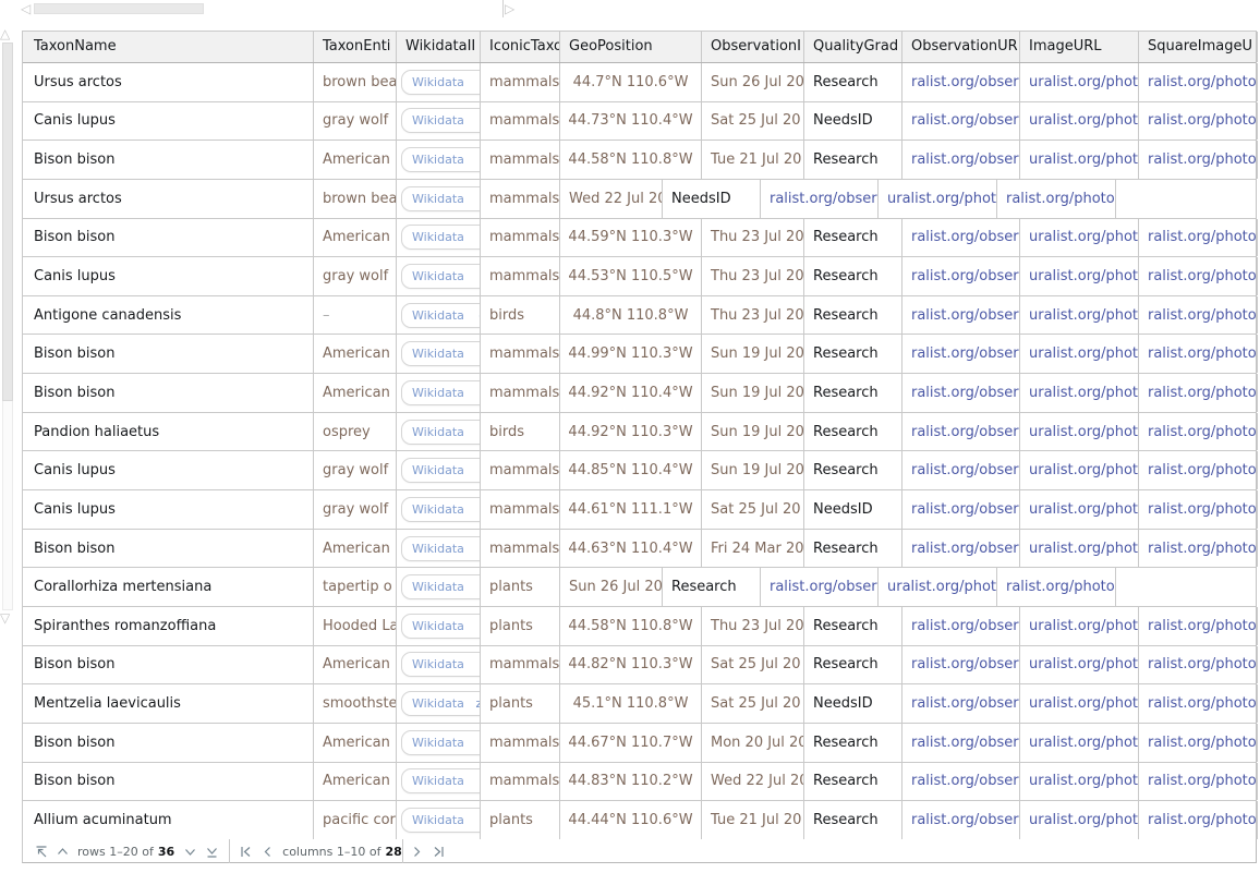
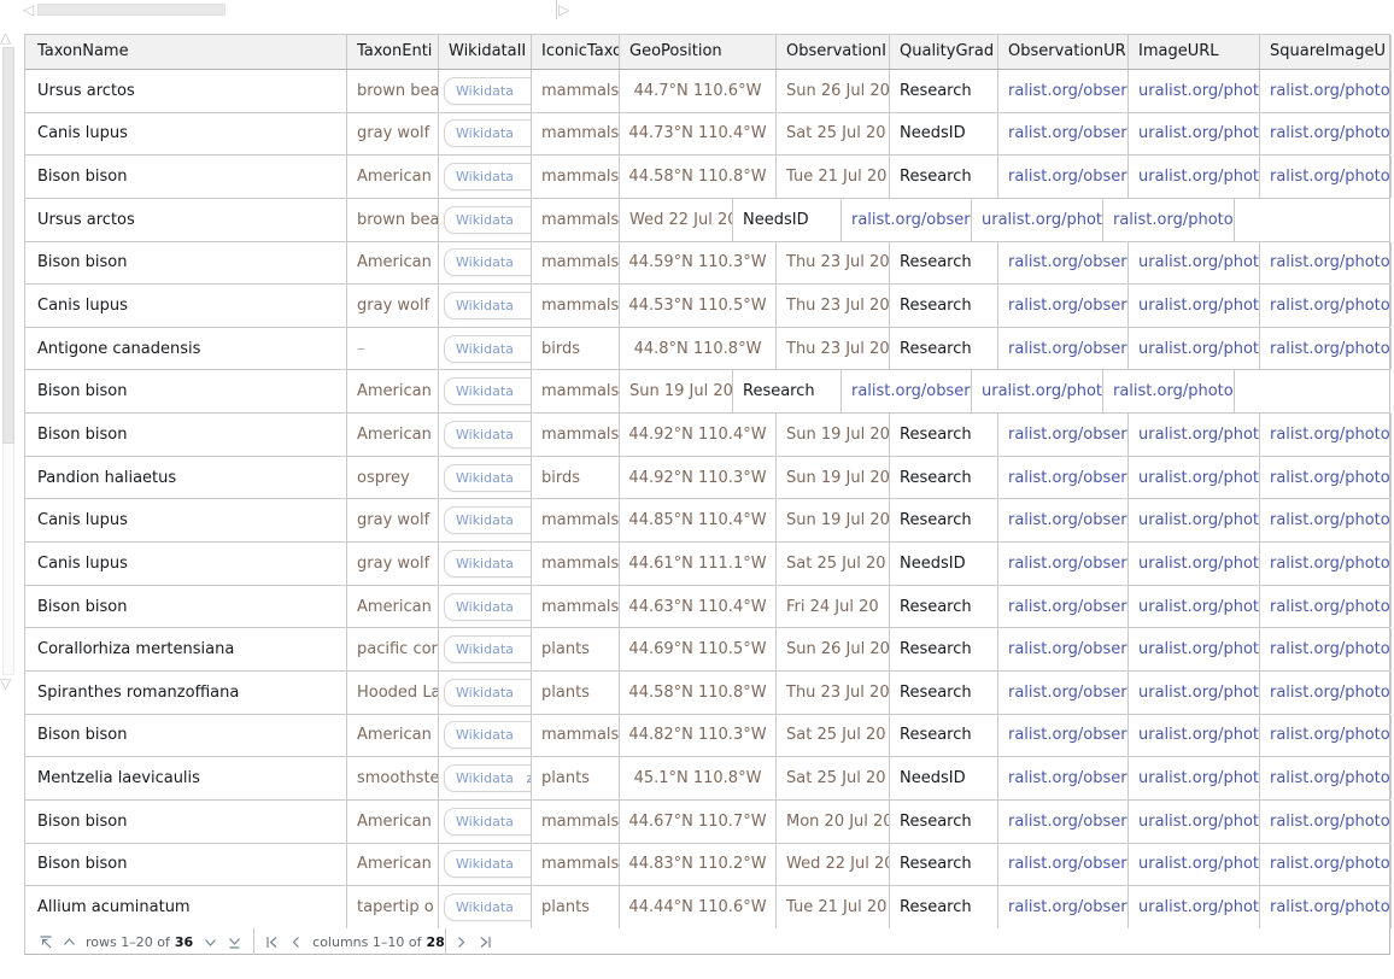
  ◁
  ▷
  △
  ▽
  TaxonName
  TaxonEnti
  WikidataII
  IconicTaxo
  GeoPosition
  ObservationI
  QualityGrad
  ObservationUR
  ImageURL
  SquareImageU
  Ursus arctos
  brown bea
  Wikidata
  mammals
  44.7°N 110.6°W
  Sun 26 Jul 20
  Research
  ralist.org/obser
  uralist.org/phot
  ralist.org/photo
  Canis lupus
  gray wolf
  Wikidata
  mammals
  44.73°N 110.4°W
  Sat 25 Jul 20
  NeedsID
  ralist.org/obser
  uralist.org/phot
  ralist.org/photo
  Bison bison
  American
  Wikidata
  mammals
  44.58°N 110.8°W
  Tue 21 Jul 20
  Research
  ralist.org/obser
  uralist.org/phot
  ralist.org/photo
  Ursus arctos
  brown bea
  Wikidata
  mammals
  Wed 22 Jul 20
  NeedsID
  ralist.org/obser
  uralist.org/phot
  ralist.org/photo
  Bison bison
  American
  Wikidata
  mammals
  44.59°N 110.3°W
  Thu 23 Jul 20
  Research
  ralist.org/obser
  uralist.org/phot
  ralist.org/photo
  Canis lupus
  gray wolf
  Wikidata
  mammals
  44.53°N 110.5°W
  Thu 23 Jul 20
  Research
  ralist.org/obser
  uralist.org/phot
  ralist.org/photo
  Antigone canadensis
  –
  Wikidata
  birds
  44.8°N 110.8°W
  Thu 23 Jul 20
  Research
  ralist.org/obser
  uralist.org/phot
  ralist.org/photo
  Bison bison
  American
  Wikidata
  mammals
- 44.99°N 110.3°W
  Sun 19 Jul 20
  Research
  ralist.org/obser
  uralist.org/phot
  ralist.org/photo
  Bison bison
  American
  Wikidata
  mammals
  44.92°N 110.4°W
  Sun 19 Jul 20
  Research
  ralist.org/obser
  uralist.org/phot
  ralist.org/photo
  Pandion haliaetus
  osprey
  Wikidata
  birds
  44.92°N 110.3°W
  Sun 19 Jul 20
  Research
  ralist.org/obser
  uralist.org/phot
  ralist.org/photo
  Canis lupus
  gray wolf
  Wikidata
  mammals
  44.85°N 110.4°W
  Sun 19 Jul 20
  Research
  ralist.org/obser
  uralist.org/phot
  ralist.org/photo
  Canis lupus
  gray wolf
  Wikidata
  mammals
  44.61°N 111.1°W
  Sat 25 Jul 20
  NeedsID
  ralist.org/obser
  uralist.org/phot
  ralist.org/photo
  Bison bison
  American
  Wikidata
  mammals
  44.63°N 110.4°W
- Fri 24 Mar 20
+ Fri 24 Jul 20
  Research
  ralist.org/obser
  uralist.org/phot
  ralist.org/photo
  Corallorhiza mertensiana
- tapertip o
+ pacific cor
  Wikidata
  plants
+ 44.69°N 110.5°W
  Sun 26 Jul 20
  Research
  ralist.org/obser
  uralist.org/phot
  ralist.org/photo
  Spiranthes romanzoffiana
  Hooded La
  Wikidata
  plants
  44.58°N 110.8°W
  Thu 23 Jul 20
  Research
  ralist.org/obser
  uralist.org/phot
  ralist.org/photo
  Bison bison
  American
  Wikidata
  mammals
  44.82°N 110.3°W
  Sat 25 Jul 20
  Research
  ralist.org/obser
  uralist.org/phot
  ralist.org/photo
  Mentzelia laevicaulis
  smoothste
  Wikidata
  plants
  45.1°N 110.8°W
  Sat 25 Jul 20
  NeedsID
  ralist.org/obser
  uralist.org/phot
  ralist.org/photo
  Bison bison
  American
  Wikidata
  mammals
  44.67°N 110.7°W
  Mon 20 Jul 20
  Research
  ralist.org/obser
  uralist.org/phot
  ralist.org/photo
  Bison bison
  American
  Wikidata
  mammals
  44.83°N 110.2°W
  Wed 22 Jul 20
  Research
  ralist.org/obser
  uralist.org/phot
  ralist.org/photo
  Allium acuminatum
- pacific cor
+ tapertip o
  Wikidata
  plants
  44.44°N 110.6°W
  Tue 21 Jul 20
  Research
  ralist.org/obser
  uralist.org/phot
  ralist.org/photo
  rows 1–20 of
  36
  columns 1–10 of
  28
